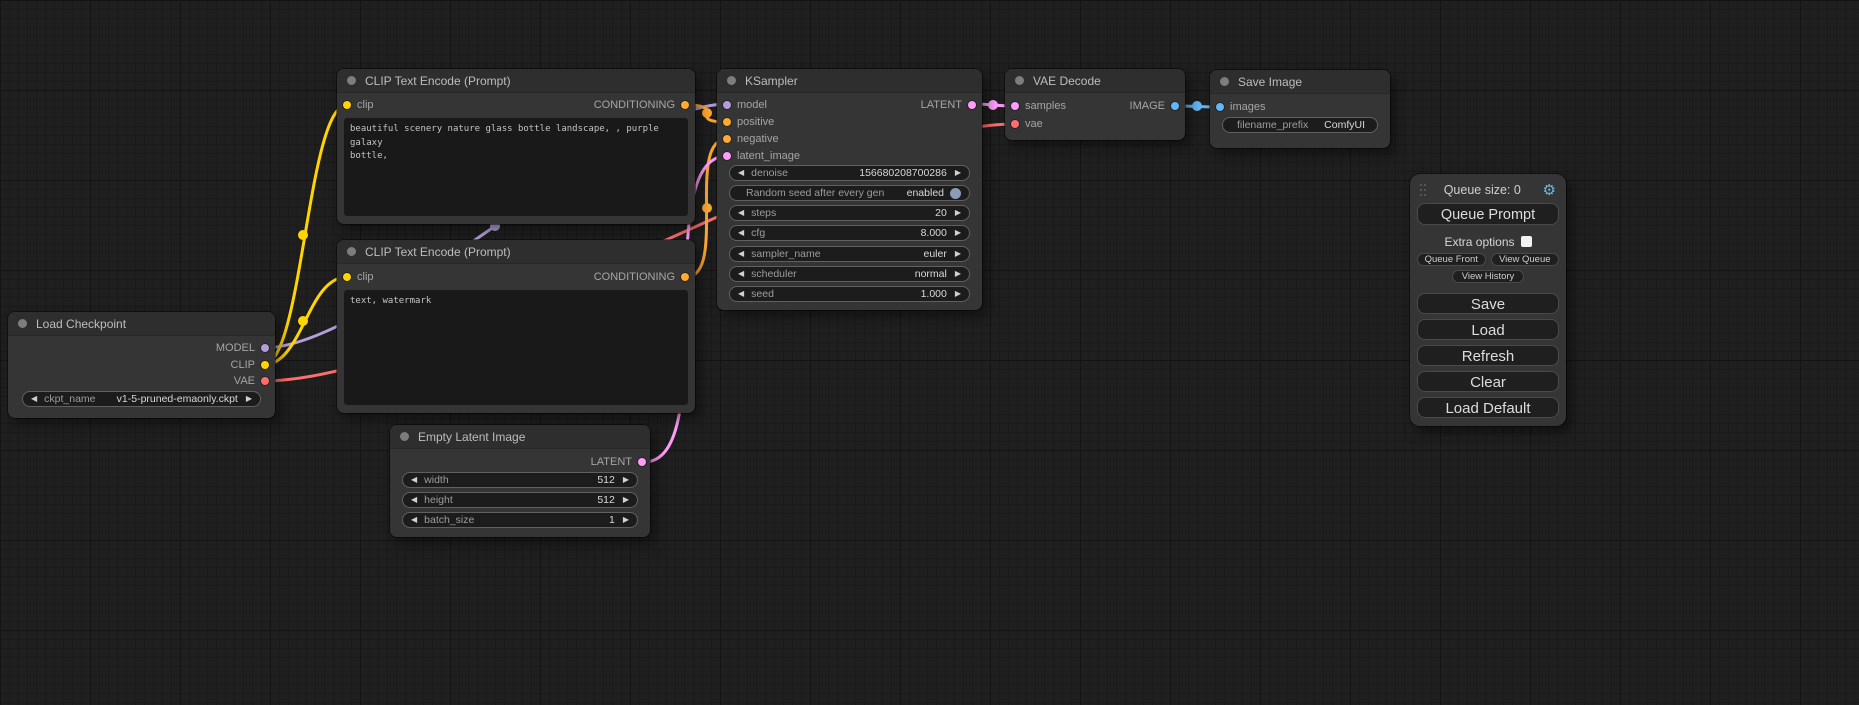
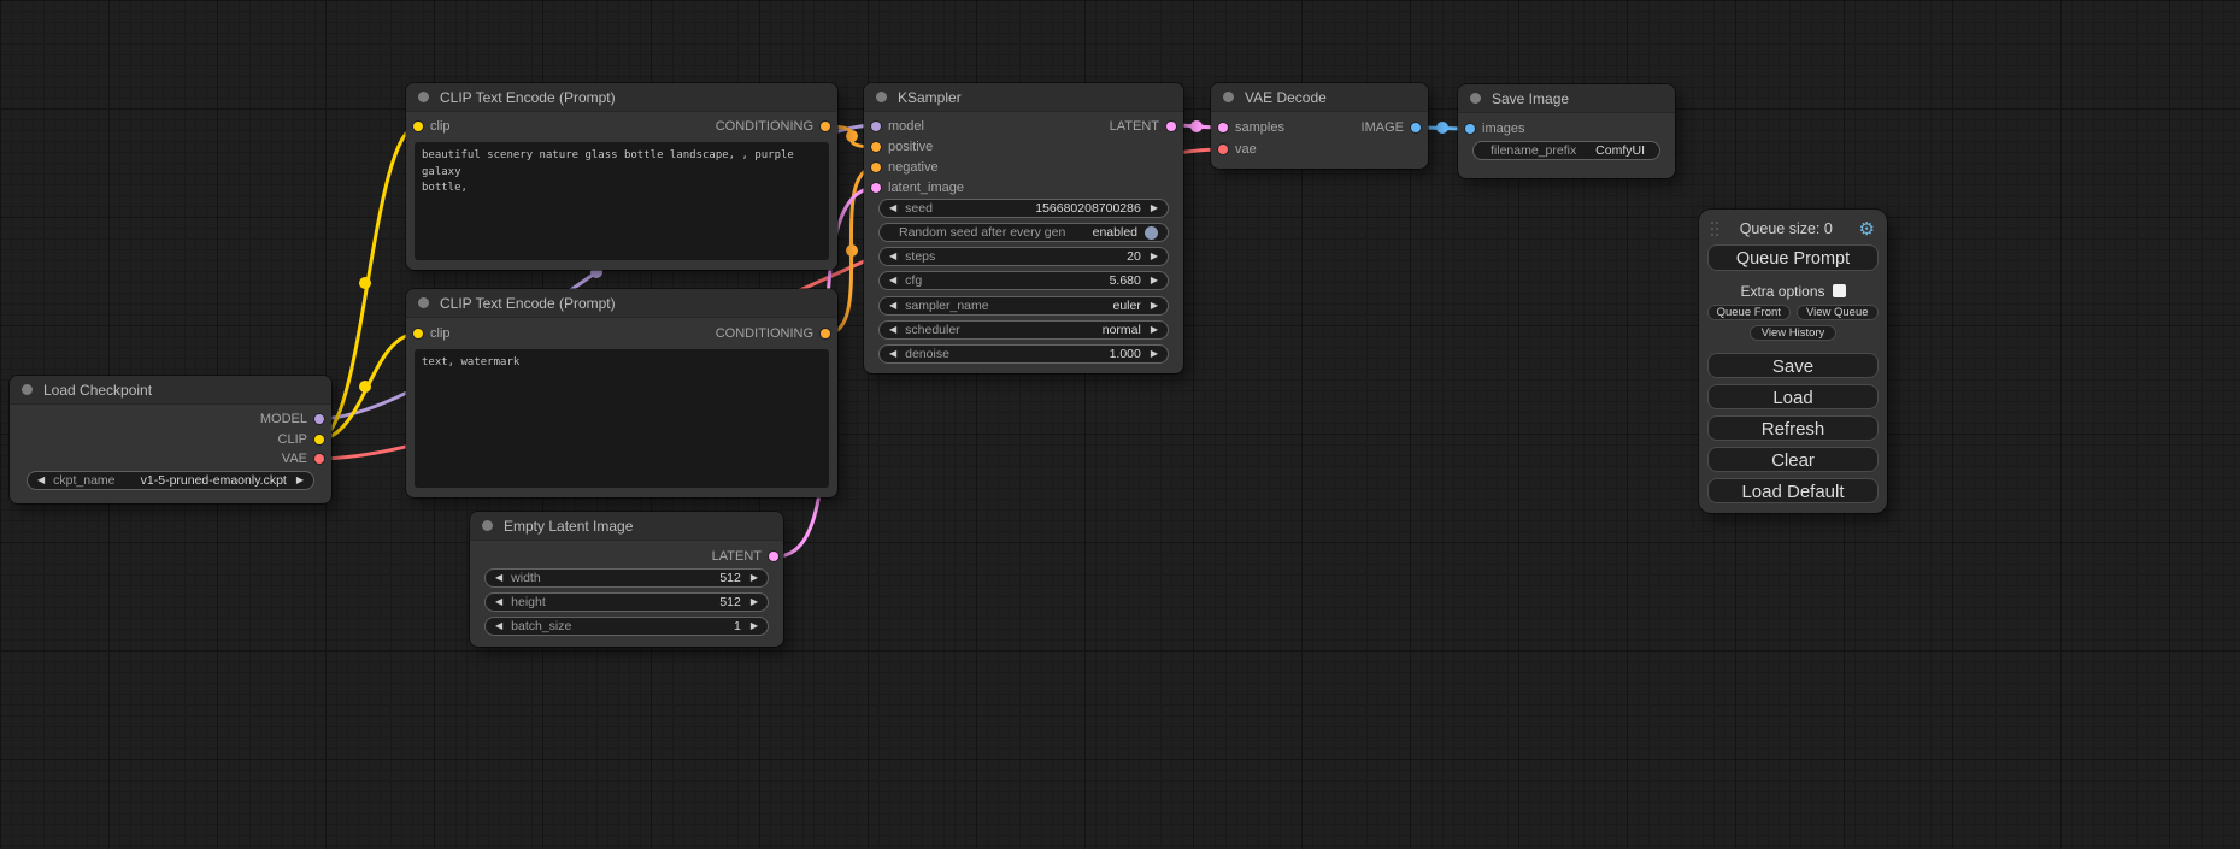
  Load Checkpoint
  MODEL
  CLIP
  VAE
  ckpt_name
  v1-5-pruned-emaonly.ckpt
  CLIP Text Encode (Prompt)
  clip
  CONDITIONING
  beautiful scenery nature glass bottle landscape, , purple galaxy
  bottle,
  CLIP Text Encode (Prompt)
  clip
  CONDITIONING
  text, watermark
  KSampler
  model
  positive
  negative
  latent_image
  LATENT
- denoise
+ seed
  156680208700286
  Random seed after every gen
  enabled
  steps
  20
  cfg
- 8.000
+ 5.680
  sampler_name
  euler
  scheduler
  normal
- seed
+ denoise
  1.000
  Empty Latent Image
  LATENT
  width
  512
  height
  512
  batch_size
  1
  VAE Decode
  samples
  vae
  IMAGE
  Save Image
  images
  filename_prefix
  ComfyUI
  Queue size: 0
  Queue Prompt
  Extra options
  Queue Front
  View Queue
  View History
  Save
  Load
  Refresh
  Clear
  Load Default
